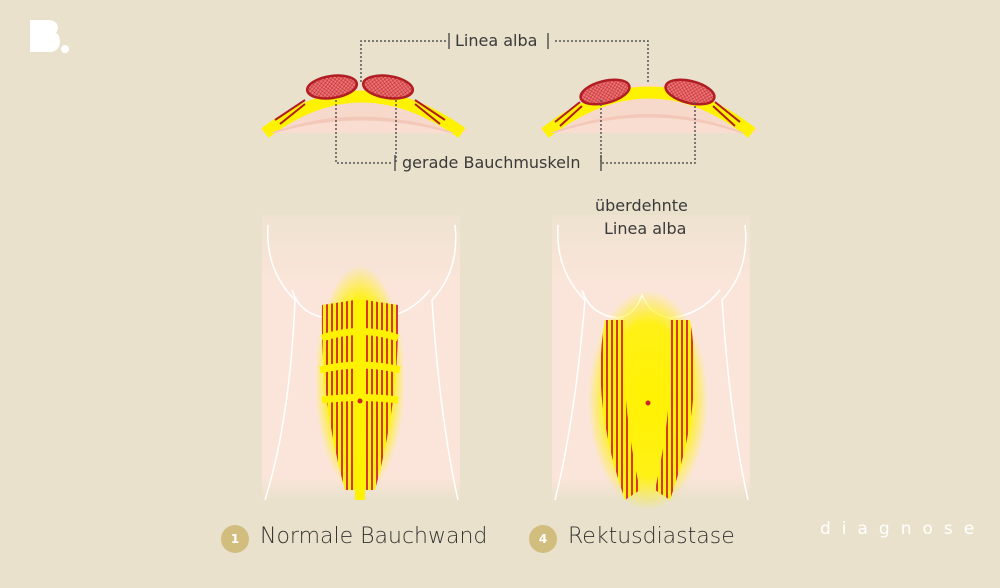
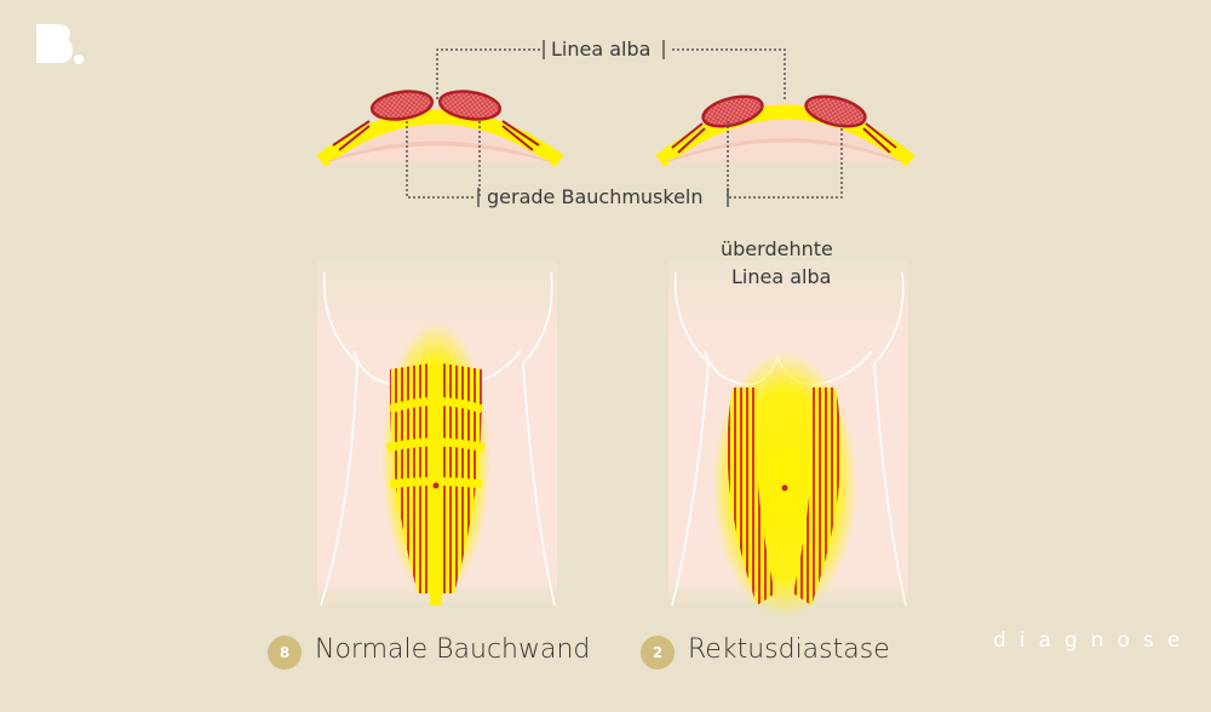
  Linea alba
  gerade Bauchmuskeln
  überdehnte
  Linea alba
- 1
+ 8
  Normale Bauchwand
- 4
+ 2
  Rektusdiastase
  diagnose
